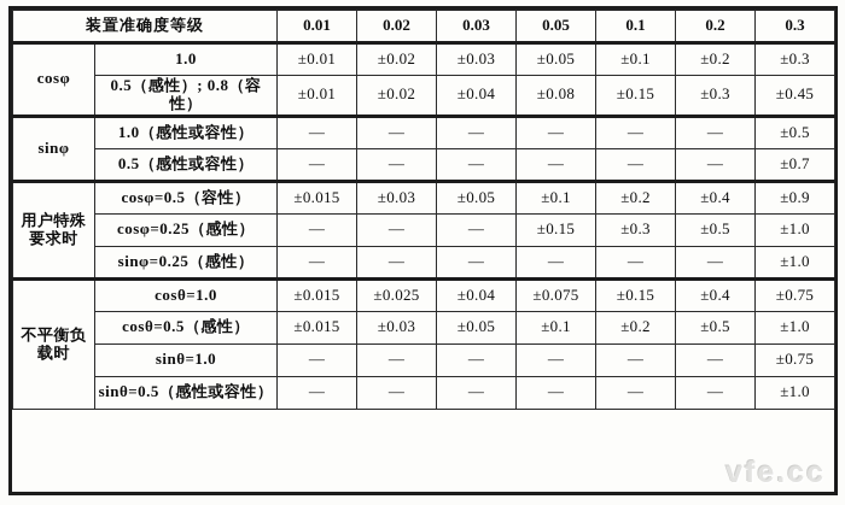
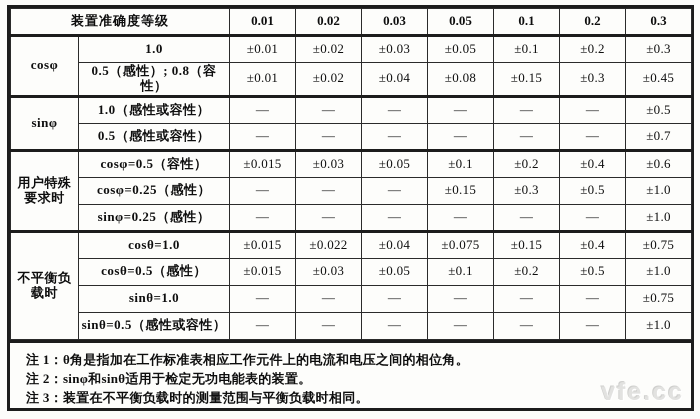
  装置准确度等级	0.01	0.02	0.03	0.05	0.1	0.2	0.3
  cosφ	1.0	±0.01	±0.02	±0.03	±0.05	±0.1	±0.2	±0.3
  0.5（感性）; 0.8（容性）	±0.01	±0.02	±0.04	±0.08	±0.15	±0.3	±0.45
  sinφ	1.0（感性或容性）	—	—	—	—	—	—	±0.5
  0.5（感性或容性）	—	—	—	—	—	—	±0.7
- 用户特殊要求时	cosφ=0.5（容性）	±0.015	±0.03	±0.05	±0.1	±0.2	±0.4	±0.9
+ 用户特殊要求时	cosφ=0.5（容性）	±0.015	±0.03	±0.05	±0.1	±0.2	±0.4	±0.6
  cosφ=0.25（感性）	—	—	—	±0.15	±0.3	±0.5	±1.0
  sinφ=0.25（感性）	—	—	—	—	—	—	±1.0
- 不平衡负载时	cosθ=1.0	±0.015	±0.025	±0.04	±0.075	±0.15	±0.4	±0.75
+ 不平衡负载时	cosθ=1.0	±0.015	±0.022	±0.04	±0.075	±0.15	±0.4	±0.75
  cosθ=0.5（感性）	±0.015	±0.03	±0.05	±0.1	±0.2	±0.5	±1.0
  sinθ=1.0	—	—	—	—	—	—	±0.75
  sinθ=0.5（感性或容性）	—	—	—	—	—	—	±1.0
+ 注 1：θ角是指加在工作标准表相应工作元件上的电流和电压之间的相位角。
+ 注 2：sinφ和sinθ适用于检定无功电能表的装置。
+ 注 3：装置在不平衡负载时的测量范围与平衡负载时相同。
  vfe.cc
